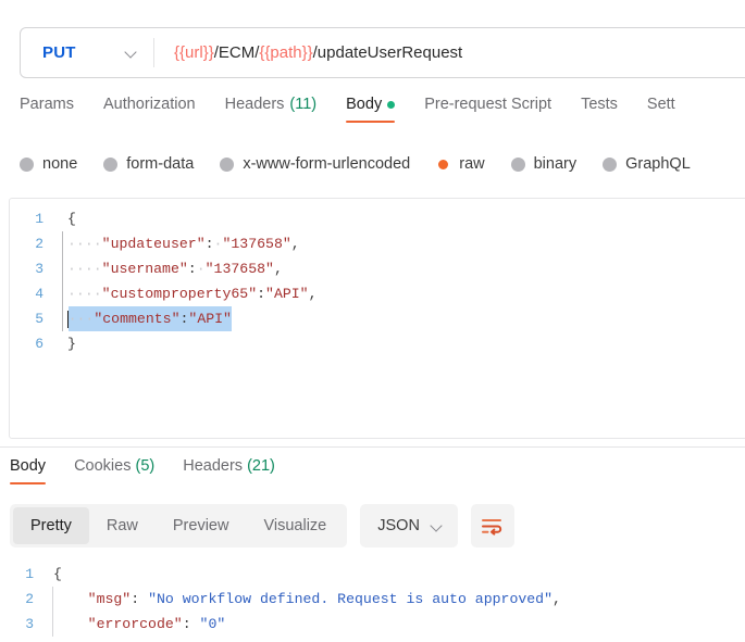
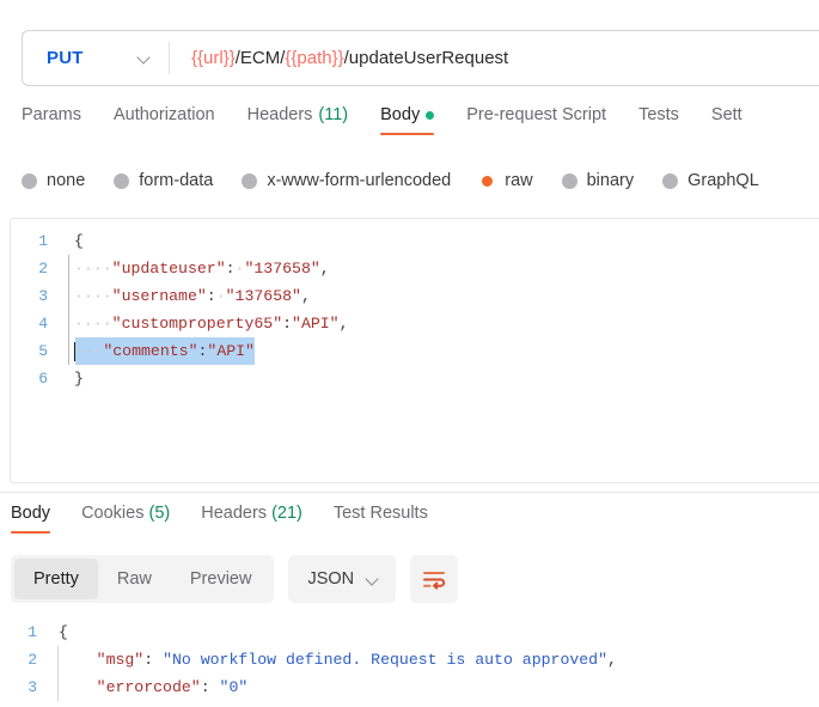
  PUT
  {{url}}
  /ECM/
  {{path}}
  /updateUserRequest
  Params
  Authorization
  Headers
  (11)
  Body
  Pre-request Script
  Tests
  Sett
  none
  form-data
  x-www-form-urlencoded
  raw
  binary
  GraphQL
  1
  {
  2
  ····"updateuser":·"137658",
  3
  ····"username":·"137658",
  4
  ····"customproperty65":"API",
  5
  ···"comments":"API"
  6
  }
  Body
  Cookies (5)
  Headers (21)
+ Test Results
  Pretty
  Raw
  Preview
- Visualize
  JSON
  1
  {
  2
  "msg": "No workflow defined. Request is auto approved",
  3
  "errorcode": "0"
